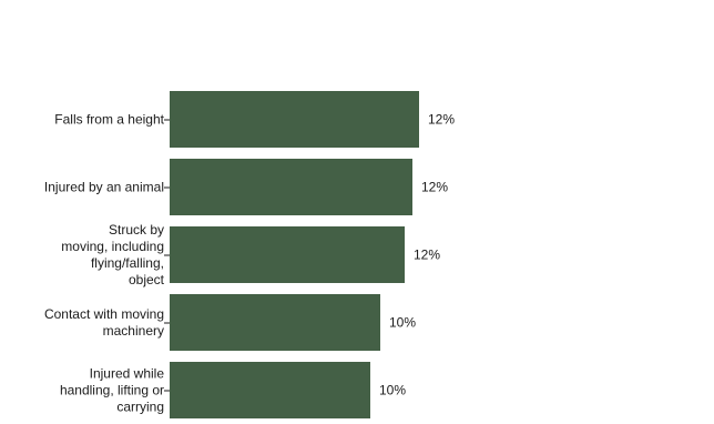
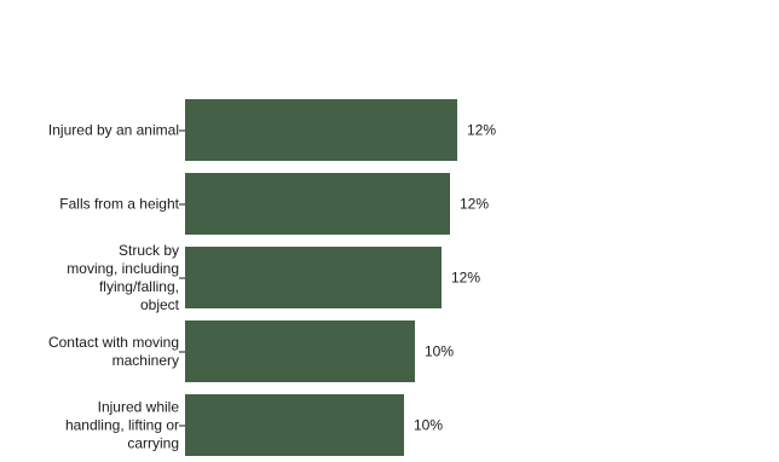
- Falls from a height
+ Injured by an animal
  12%
- Injured by an animal
+ Falls from a height
  12%
  Struck by
  moving, including
  flying/falling,
  object
  12%
  Contact with moving
  machinery
  10%
  Injured while
  handling, lifting or
  carrying
  10%
